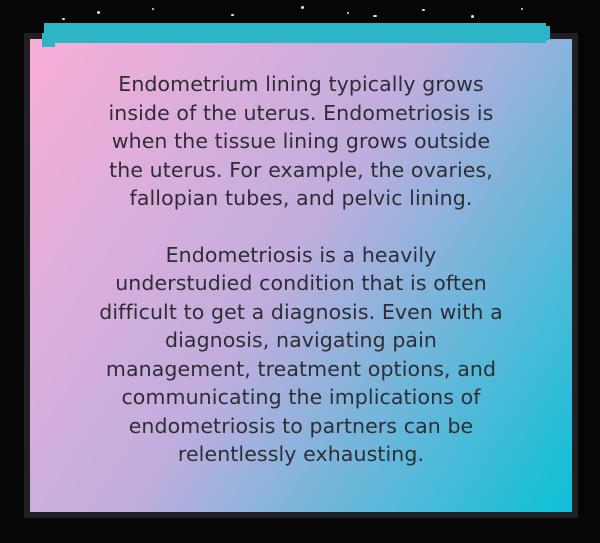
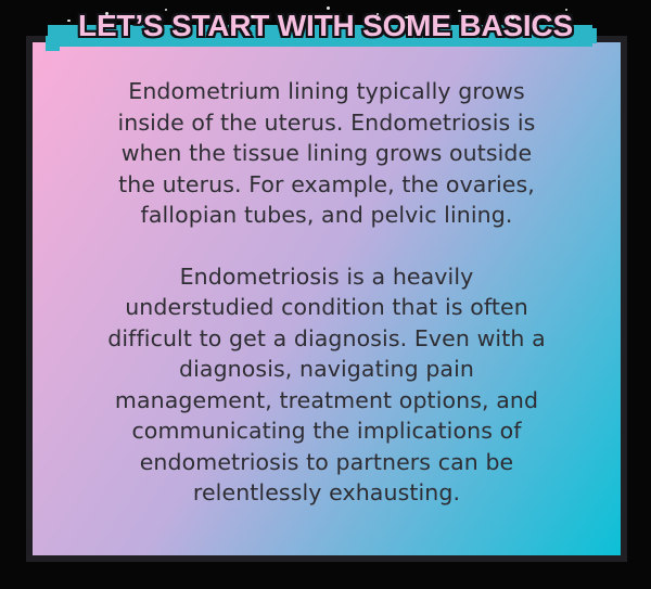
  Endometrium lining typically grows
  inside of the uterus. Endometriosis is
  when the tissue lining grows outside
  the uterus. For example, the ovaries,
  fallopian tubes, and pelvic lining.
  Endometriosis is a heavily
  understudied condition that is often
  difficult to get a diagnosis. Even with a
  diagnosis, navigating pain
  management, treatment options, and
  communicating the implications of
  endometriosis to partners can be
  relentlessly exhausting.
+ LET’S START WITH SOME BASICS
